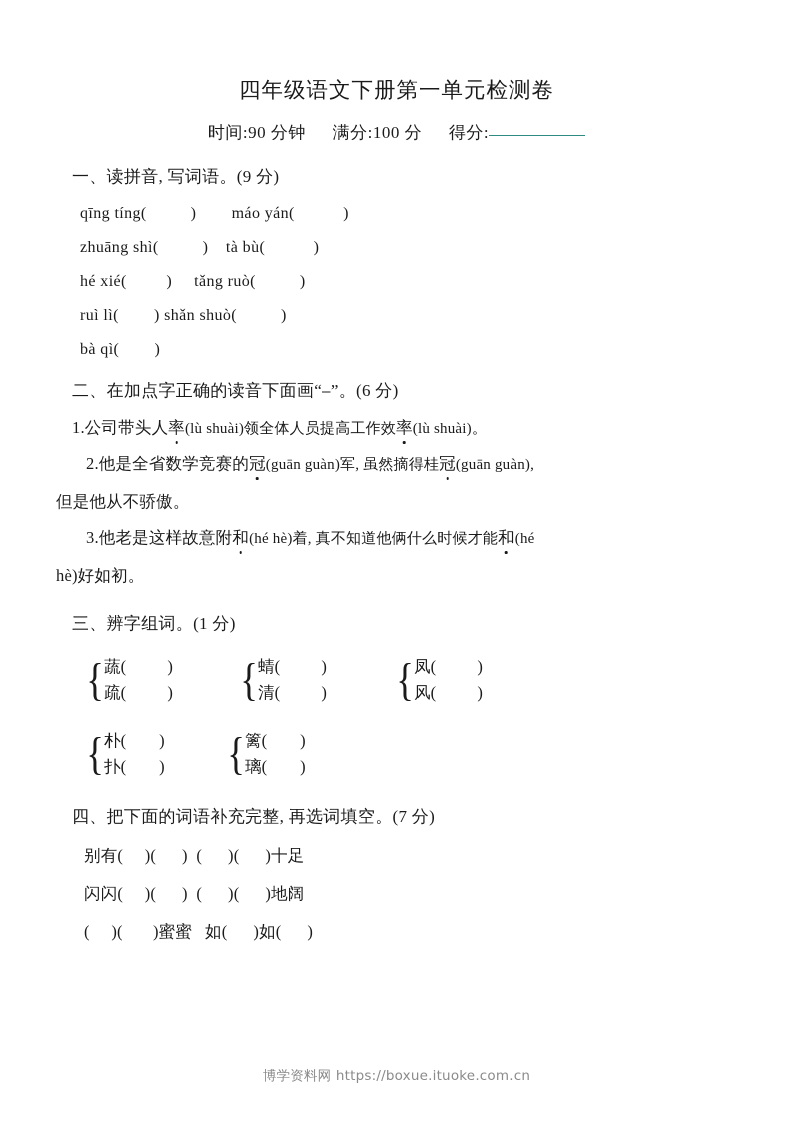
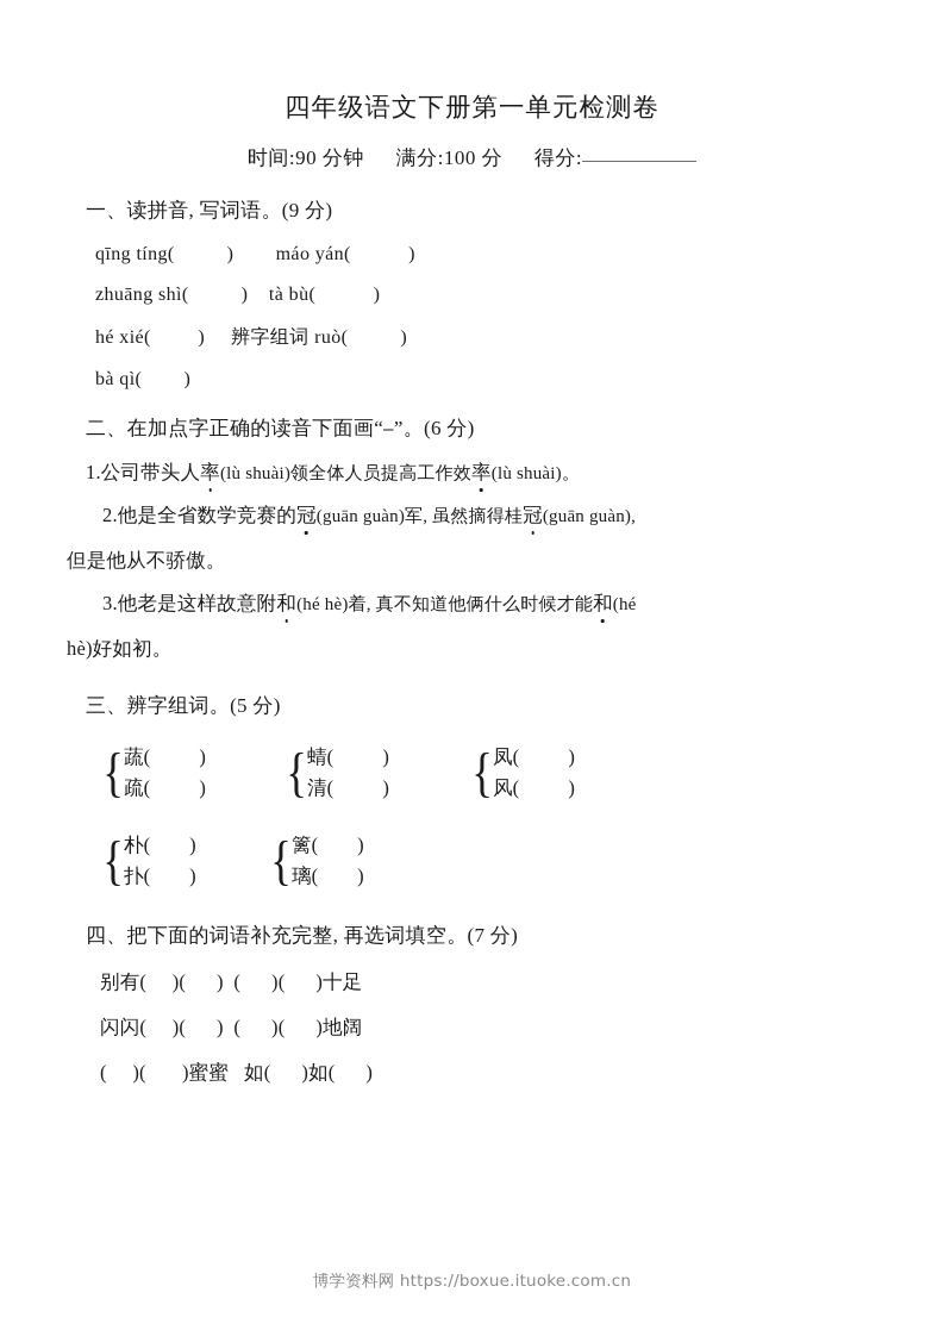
  四年级语文下册第一单元检测卷
  时间:90 分钟 满分:100 分 得分:
  一、读拼音, 写词语。(9 分)
  qīng tíng( ) máo yán( )
  zhuāng shì( ) tà bù( )
- hé xié( ) tǎng ruò( )
+ hé xié( ) 辨字组词 ruò( )
- ruì lì( ) shǎn shuò( )
  bà qì( )
  二、在加点字正确的读音下面画“⎯”。(6 分)
  1.公司带头人率(lù shuài)领全体人员提高工作效率(lù shuài)。
  2.他是全省数学竞赛的冠(guān guàn)军, 虽然摘得桂冠(guān guàn),
  但是他从不骄傲。
  3.他老是这样故意附和(hé hè)着, 真不知道他俩什么时候才能和(hé
  hè)好如初。
- 三、辨字组词。(1 分)
+ 三、辨字组词。(5 分)
  {
  蔬( )
  疏( )
  {
  蜻( )
  清( )
  {
  凤( )
  风( )
  {
  朴( )
  扑( )
  {
  篱( )
  璃( )
  四、把下面的词语补充完整, 再选词填空。(7 分)
  别有( )( ) ( )( )十足
  闪闪( )( ) ( )( )地阔
  ( )( )蜜蜜 如( )如( )
  博学资料网 https://boxue.ituoke.com.cn
